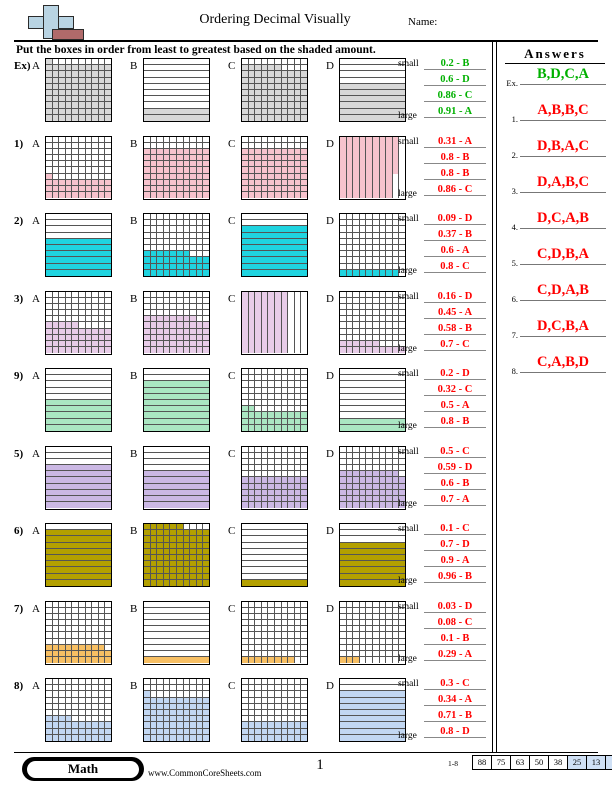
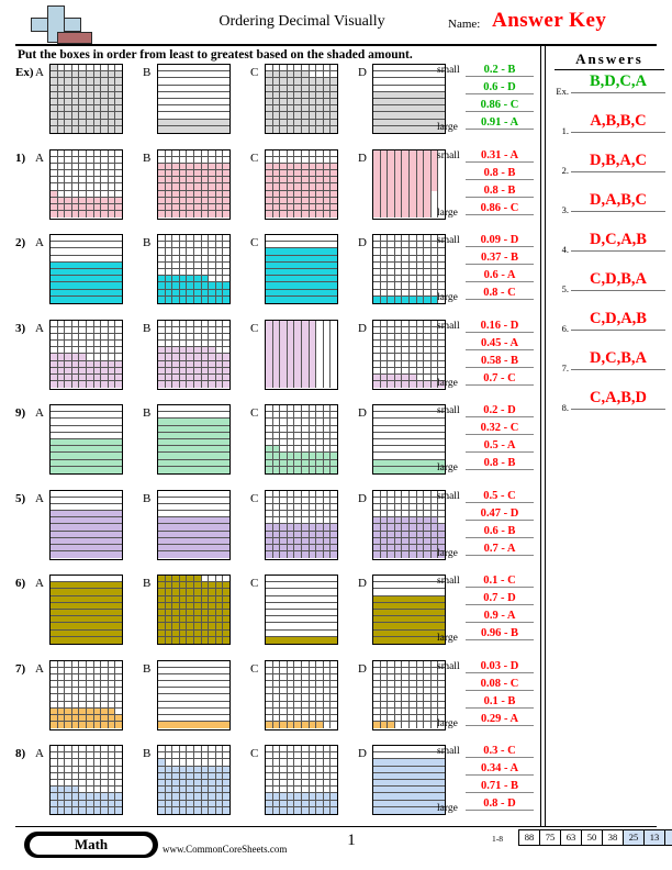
  Ordering Decimal Visually
  Name:
+ Answer Key
  Put the boxes in order from least to greatest based on the shaded amount.
  Answers
  Ex.
  B,D,C,A
  1.
  A,B,B,C
  2.
  D,B,A,C
  3.
  D,A,B,C
  4.
  D,C,A,B
  5.
  C,D,B,A
  6.
  C,D,A,B
  7.
  D,C,B,A
  8.
  C,A,B,D
  Ex)
  A
  B
  C
  D
  small
  large
  0.2 - B
  0.6 - D
  0.86 - C
  0.91 - A
  1)
  A
  B
  C
  D
  small
  large
  0.31 - A
  0.8 - B
  0.8 - B
  0.86 - C
  2)
  A
  B
  C
  D
  small
  large
  0.09 - D
  0.37 - B
  0.6 - A
  0.8 - C
  3)
  A
  B
  C
  D
  small
  large
  0.16 - D
  0.45 - A
  0.58 - B
  0.7 - C
  9)
  A
  B
  C
  D
  small
  large
  0.2 - D
  0.32 - C
  0.5 - A
  0.8 - B
  5)
  A
  B
  C
  D
  small
  large
  0.5 - C
- 0.59 - D
+ 0.47 - D
  0.6 - B
  0.7 - A
  6)
  A
  B
  C
  D
  small
  large
  0.1 - C
  0.7 - D
  0.9 - A
  0.96 - B
  7)
  A
  B
  C
  D
  small
  large
  0.03 - D
  0.08 - C
  0.1 - B
  0.29 - A
  8)
  A
  B
  C
  D
  small
  large
  0.3 - C
  0.34 - A
  0.71 - B
  0.8 - D
  Math
  www.CommonCoreSheets.com
  1
  1-8
  88
  75
  63
  50
  38
  25
  13
